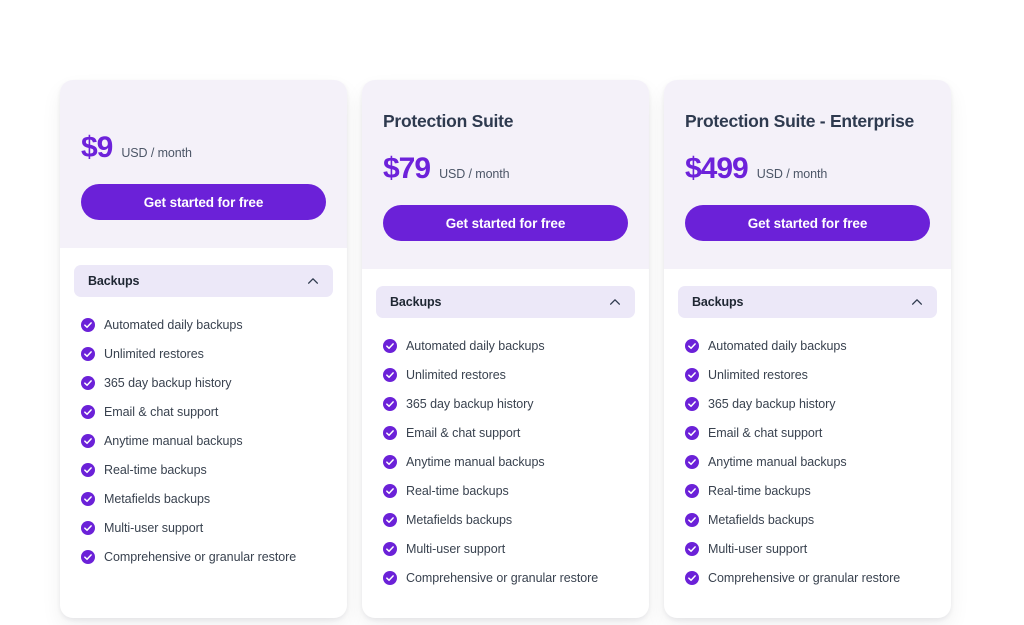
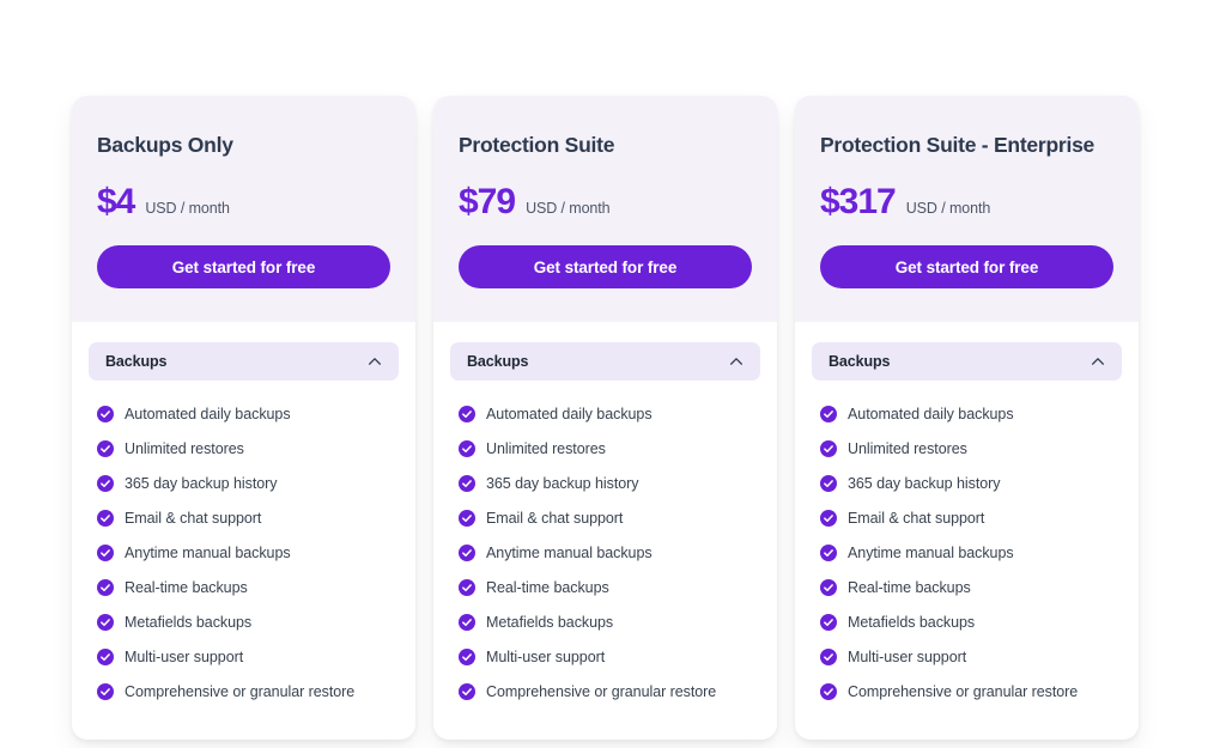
+ Backups Only
- $9
+ $4
  USD / month
  Get started for free
  Backups
  Automated daily backups
  Unlimited restores
  365 day backup history
  Email & chat support
  Anytime manual backups
  Real-time backups
  Metafields backups
  Multi-user support
  Comprehensive or granular restore
  Protection Suite
  $79
  USD / month
  Get started for free
  Backups
  Automated daily backups
  Unlimited restores
  365 day backup history
  Email & chat support
  Anytime manual backups
  Real-time backups
  Metafields backups
  Multi-user support
  Comprehensive or granular restore
  Protection Suite - Enterprise
- $499
+ $317
  USD / month
  Get started for free
  Backups
  Automated daily backups
  Unlimited restores
  365 day backup history
  Email & chat support
  Anytime manual backups
  Real-time backups
  Metafields backups
  Multi-user support
  Comprehensive or granular restore
